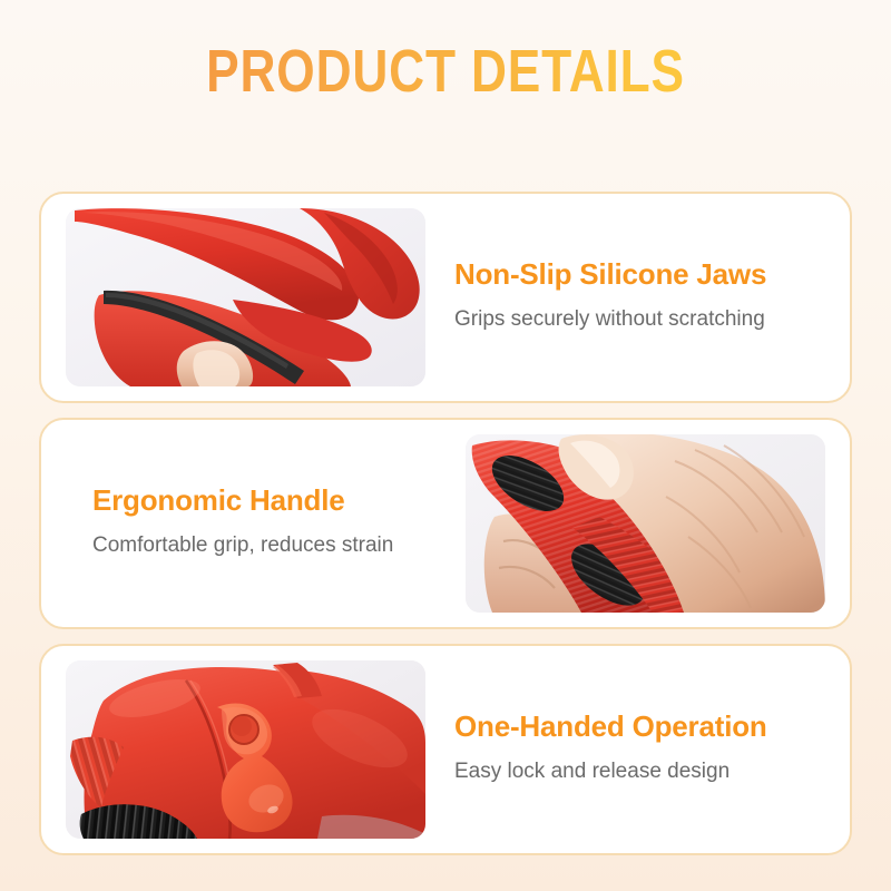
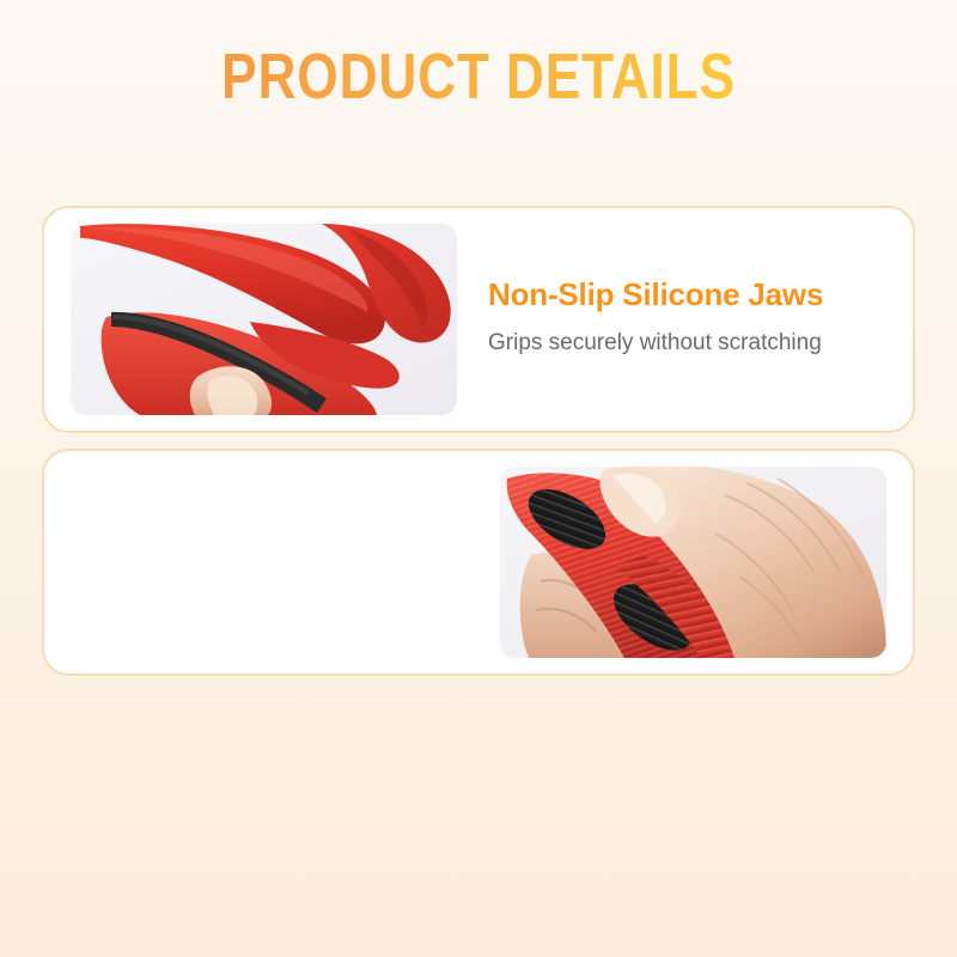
  PRODUCT DETAILS
  Non-Slip Silicone Jaws
  Grips securely without scratching
- Ergonomic Handle
- Comfortable grip, reduces strain
- One-Handed Operation
- Easy lock and release design
